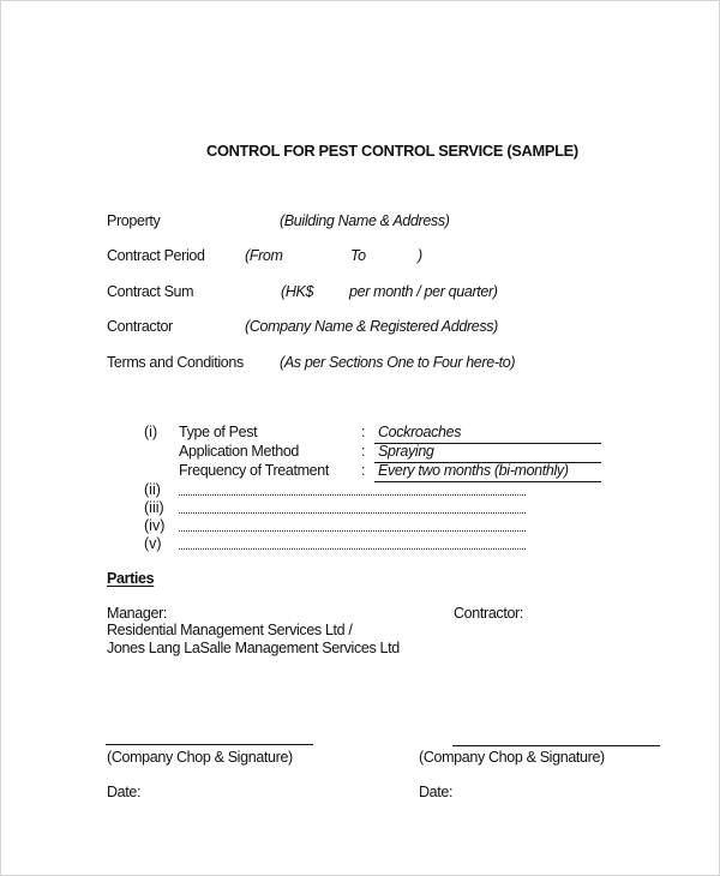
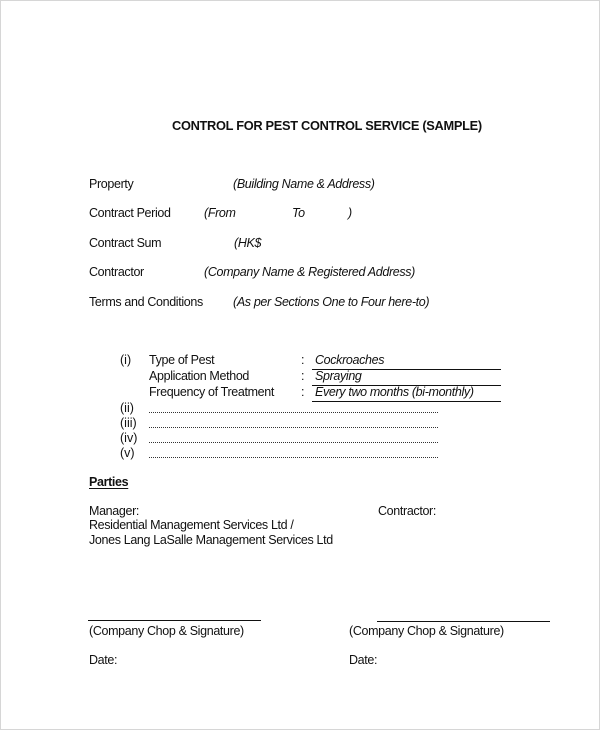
  CONTROL FOR PEST CONTROL SERVICE (SAMPLE)
  Property
  (Building Name & Address)
  Contract Period
  (From
  To
  )
  Contract Sum
  (HK$
- per month / per quarter)
  Contractor
  (Company Name & Registered Address)
  Terms and Conditions
  (As per Sections One to Four here-to)
  (i)
  Type of Pest
  :
  Cockroaches
  Application Method
  :
  Spraying
  Frequency of Treatment
  :
  Every two months (bi-monthly)
  (ii)
  (iii)
  (iv)
  (v)
  Parties
  Manager:
  Residential Management Services Ltd /
  Jones Lang LaSalle Management Services Ltd
  Contractor:
  (Company Chop & Signature)
  Date:
  (Company Chop & Signature)
  Date:
